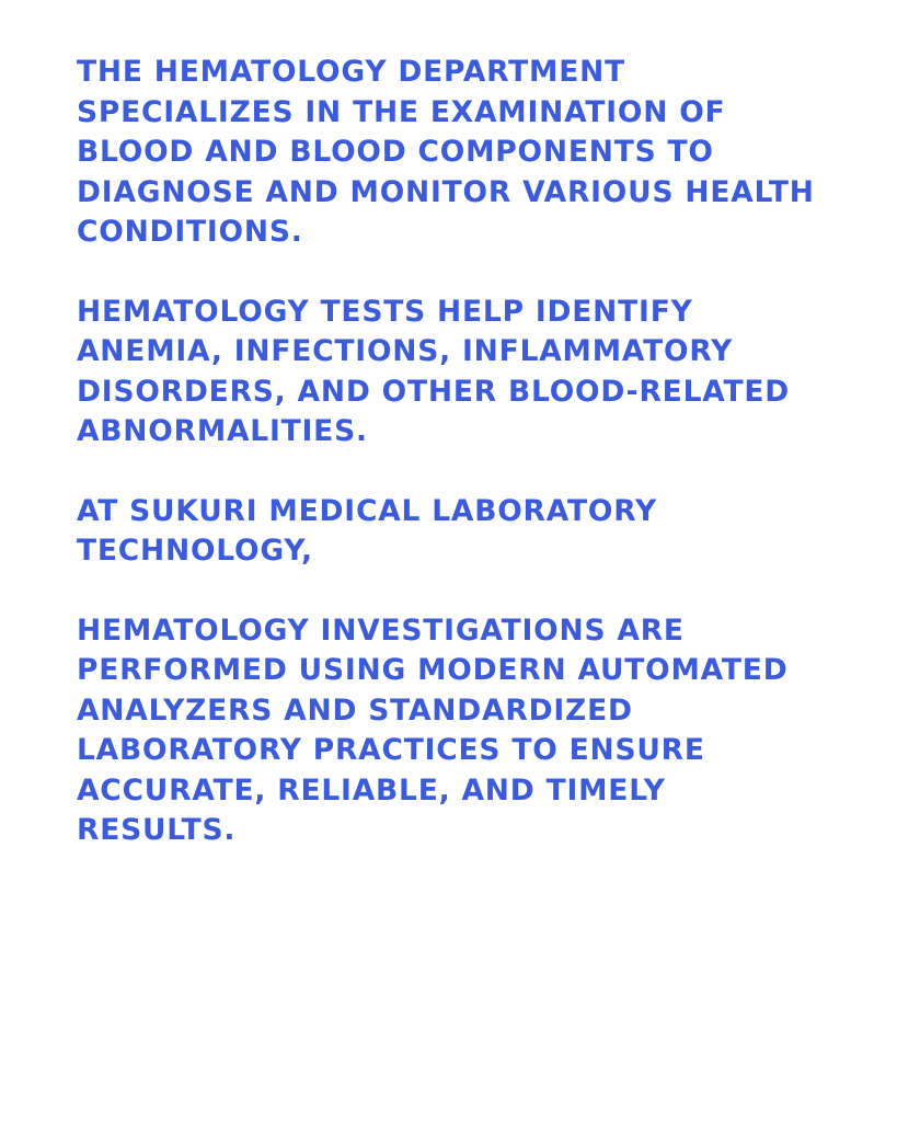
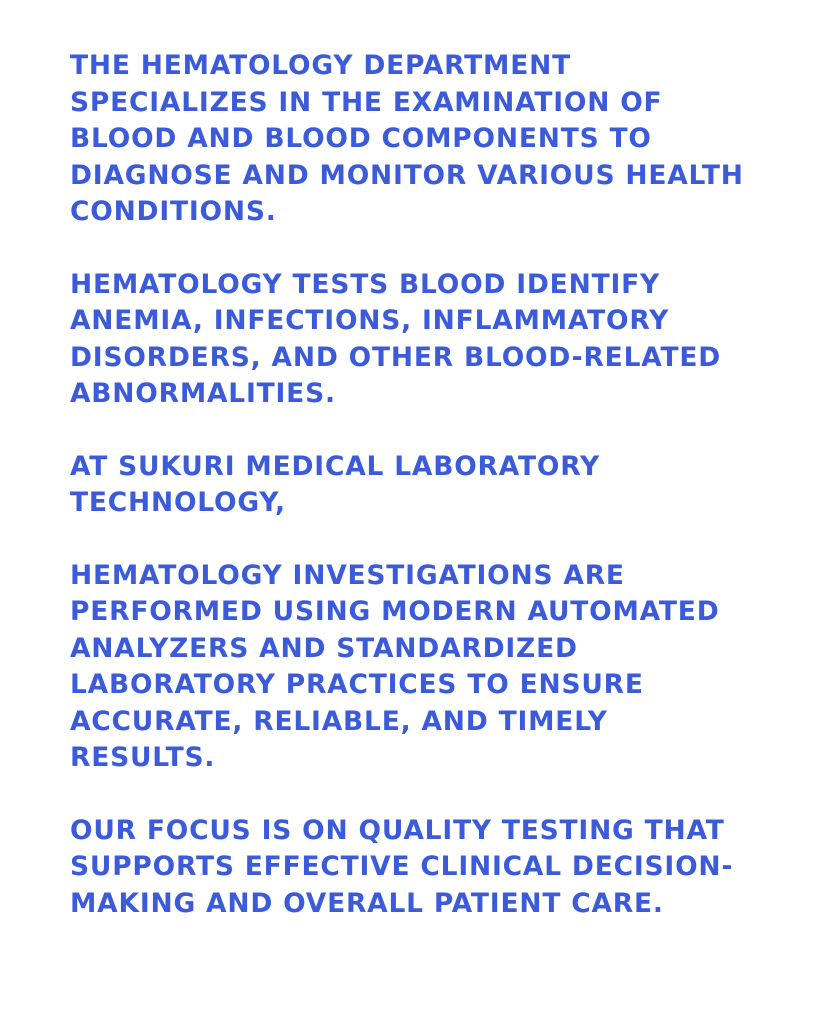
  THE HEMATOLOGY DEPARTMENT SPECIALIZES IN THE EXAMINATION OF BLOOD AND BLOOD COMPONENTS TO DIAGNOSE AND MONITOR VARIOUS HEALTH CONDITIONS.
- HEMATOLOGY TESTS HELP IDENTIFY ANEMIA, INFECTIONS, INFLAMMATORY DISORDERS, AND OTHER BLOOD-RELATED ABNORMALITIES.
+ HEMATOLOGY TESTS BLOOD IDENTIFY ANEMIA, INFECTIONS, INFLAMMATORY DISORDERS, AND OTHER BLOOD-RELATED ABNORMALITIES.
  AT SUKURI MEDICAL LABORATORY TECHNOLOGY,
  HEMATOLOGY INVESTIGATIONS ARE PERFORMED USING MODERN AUTOMATED ANALYZERS AND STANDARDIZED LABORATORY PRACTICES TO ENSURE ACCURATE, RELIABLE, AND TIMELY RESULTS.
+ OUR FOCUS IS ON QUALITY TESTING THAT SUPPORTS EFFECTIVE CLINICAL DECISION-MAKING AND OVERALL PATIENT CARE.
